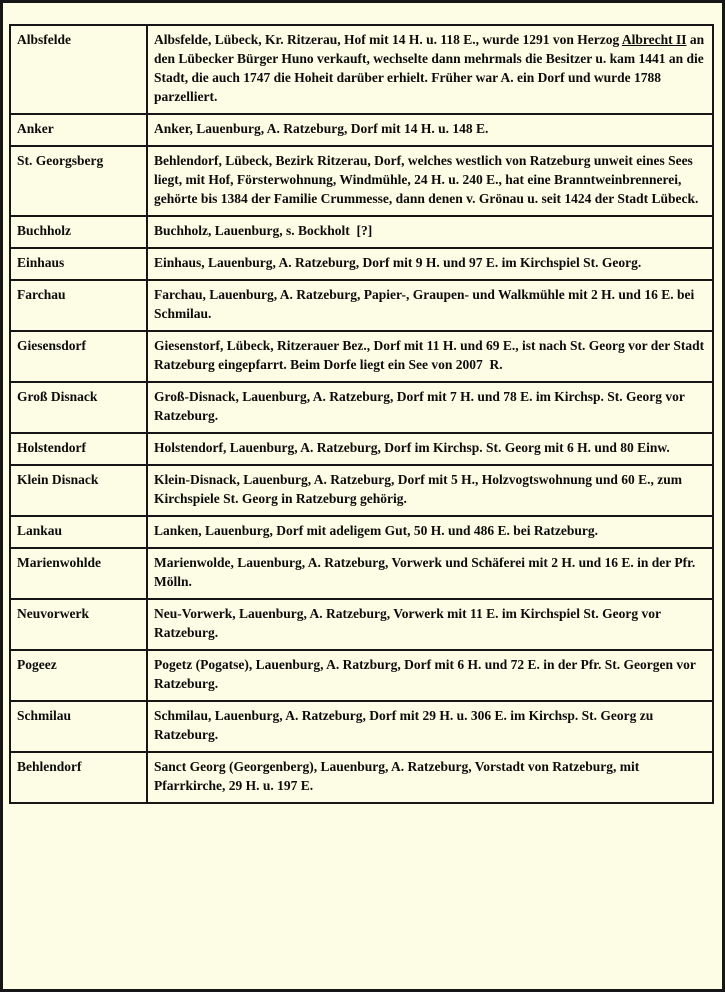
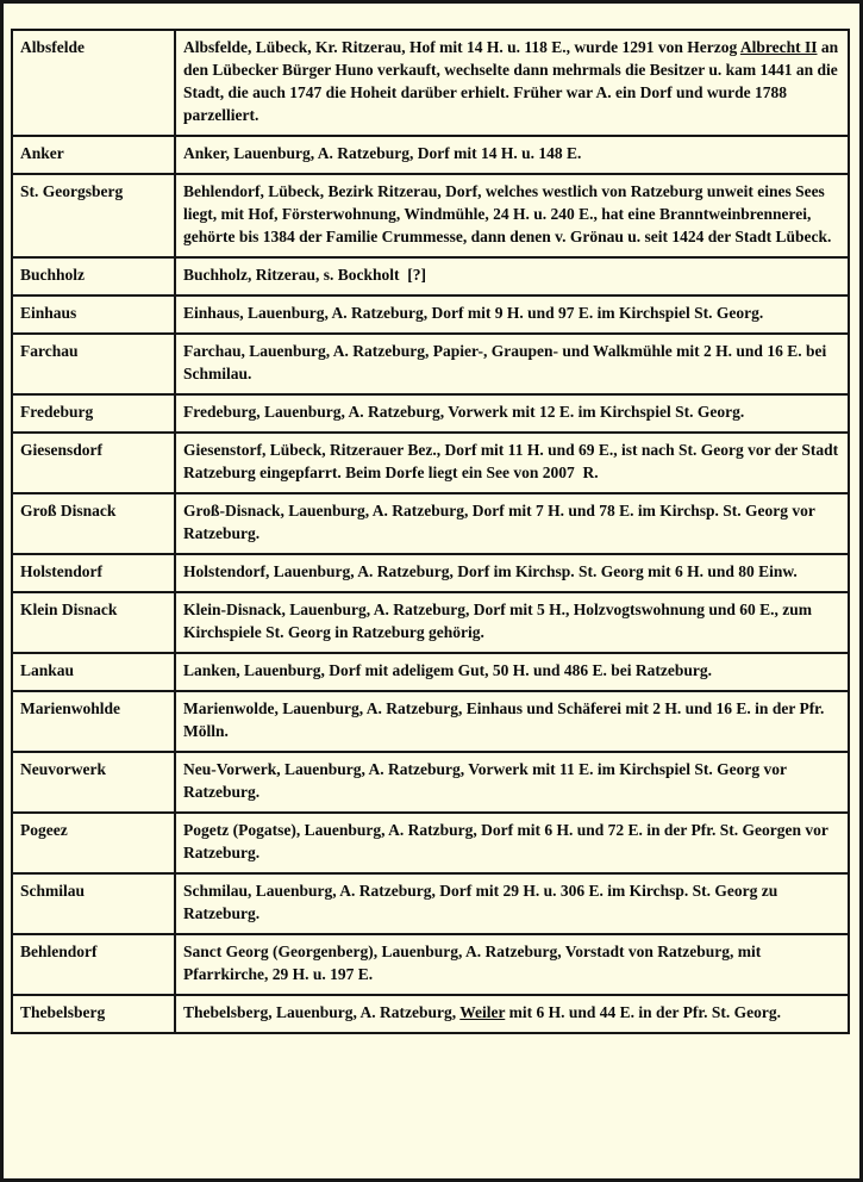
  Albsfelde	Albsfelde, Lübeck, Kr. Ritzerau, Hof mit 14 H. u. 118 E., wurde 1291 von Herzog Albrecht II an den Lübecker Bürger Huno verkauft, wechselte dann mehrmals die Besitzer u. kam 1441 an die Stadt, die auch 1747 die Hoheit darüber erhielt. Früher war A. ein Dorf und wurde 1788 parzelliert.
  Anker	Anker, Lauenburg, A. Ratzeburg, Dorf mit 14 H. u. 148 E.
  St. Georgsberg	Behlendorf, Lübeck, Bezirk Ritzerau, Dorf, welches westlich von Ratzeburg unweit eines Sees liegt, mit Hof, Försterwohnung, Windmühle, 24 H. u. 240 E., hat eine Branntweinbrennerei, gehörte bis 1384 der Familie Crummesse, dann denen v. Grönau u. seit 1424 der Stadt Lübeck.
- Buchholz	Buchholz, Lauenburg, s. Bockholt [?]
+ Buchholz	Buchholz, Ritzerau, s. Bockholt [?]
  Einhaus	Einhaus, Lauenburg, A. Ratzeburg, Dorf mit 9 H. und 97 E. im Kirchspiel St. Georg.
  Farchau	Farchau, Lauenburg, A. Ratzeburg, Papier-, Graupen- und Walkmühle mit 2 H. und 16 E. bei Schmilau.
+ Fredeburg	Fredeburg, Lauenburg, A. Ratzeburg, Vorwerk mit 12 E. im Kirchspiel St. Georg.
  Giesensdorf	Giesenstorf, Lübeck, Ritzerauer Bez., Dorf mit 11 H. und 69 E., ist nach St. Georg vor der Stadt Ratzeburg eingepfarrt. Beim Dorfe liegt ein See von 2007 R.
  Groß Disnack	Groß-Disnack, Lauenburg, A. Ratzeburg, Dorf mit 7 H. und 78 E. im Kirchsp. St. Georg vor Ratzeburg.
  Holstendorf	Holstendorf, Lauenburg, A. Ratzeburg, Dorf im Kirchsp. St. Georg mit 6 H. und 80 Einw.
  Klein Disnack	Klein-Disnack, Lauenburg, A. Ratzeburg, Dorf mit 5 H., Holzvogtswohnung und 60 E., zum Kirchspiele St. Georg in Ratzeburg gehörig.
  Lankau	Lanken, Lauenburg, Dorf mit adeligem Gut, 50 H. und 486 E. bei Ratzeburg.
- Marienwohlde	Marienwolde, Lauenburg, A. Ratzeburg, Vorwerk und Schäferei mit 2 H. und 16 E. in der Pfr. Mölln.
+ Marienwohlde	Marienwolde, Lauenburg, A. Ratzeburg, Einhaus und Schäferei mit 2 H. und 16 E. in der Pfr. Mölln.
  Neuvorwerk	Neu-Vorwerk, Lauenburg, A. Ratzeburg, Vorwerk mit 11 E. im Kirchspiel St. Georg vor Ratzeburg.
  Pogeez	Pogetz (Pogatse), Lauenburg, A. Ratzburg, Dorf mit 6 H. und 72 E. in der Pfr. St. Georgen vor Ratzeburg.
  Schmilau	Schmilau, Lauenburg, A. Ratzeburg, Dorf mit 29 H. u. 306 E. im Kirchsp. St. Georg zu Ratzeburg.
  Behlendorf	Sanct Georg (Georgenberg), Lauenburg, A. Ratzeburg, Vorstadt von Ratzeburg, mit Pfarrkirche, 29 H. u. 197 E.
+ Thebelsberg	Thebelsberg, Lauenburg, A. Ratzeburg, Weiler mit 6 H. und 44 E. in der Pfr. St. Georg.
